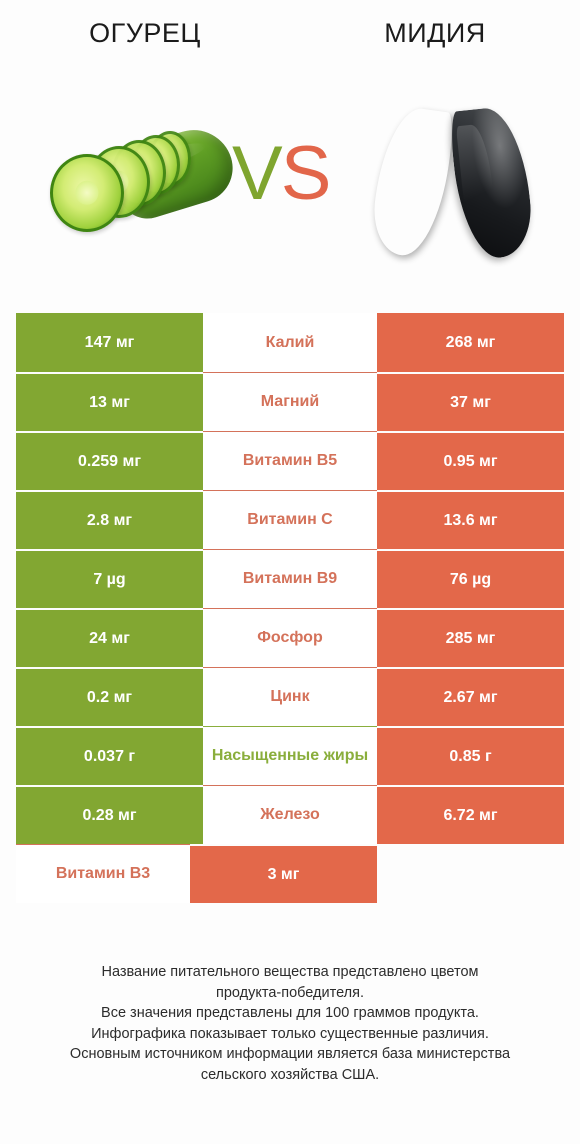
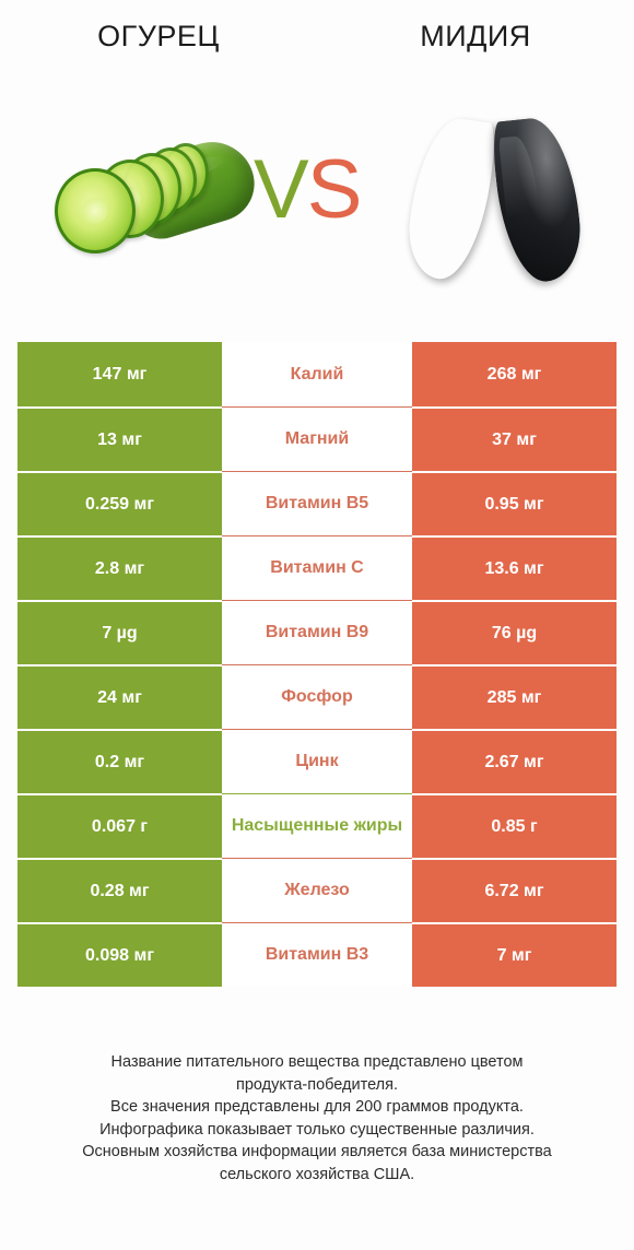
  ОГУРЕЦ
  МИДИЯ
  VS
  147 мг
  Калий
  268 мг
  13 мг
  Магний
  37 мг
  0.259 мг
  Витамин B5
  0.95 мг
  2.8 мг
  Витамин C
  13.6 мг
  7 µg
  Витамин B9
  76 µg
  24 мг
  Фосфор
  285 мг
  0.2 мг
  Цинк
  2.67 мг
- 0.037 г
+ 0.067 г
  Насыщенные жиры
  0.85 г
  0.28 мг
  Железо
  6.72 мг
+ 0.098 мг
  Витамин B3
- 3 мг
+ 7 мг
  Название питательного вещества представлено цветом
  продукта-победителя.
- Все значения представлены для 100 граммов продукта.
+ Все значения представлены для 200 граммов продукта.
  Инфографика показывает только существенные различия.
- Основным источником информации является база министерства
+ Основным хозяйства информации является база министерства
  сельского хозяйства США.
